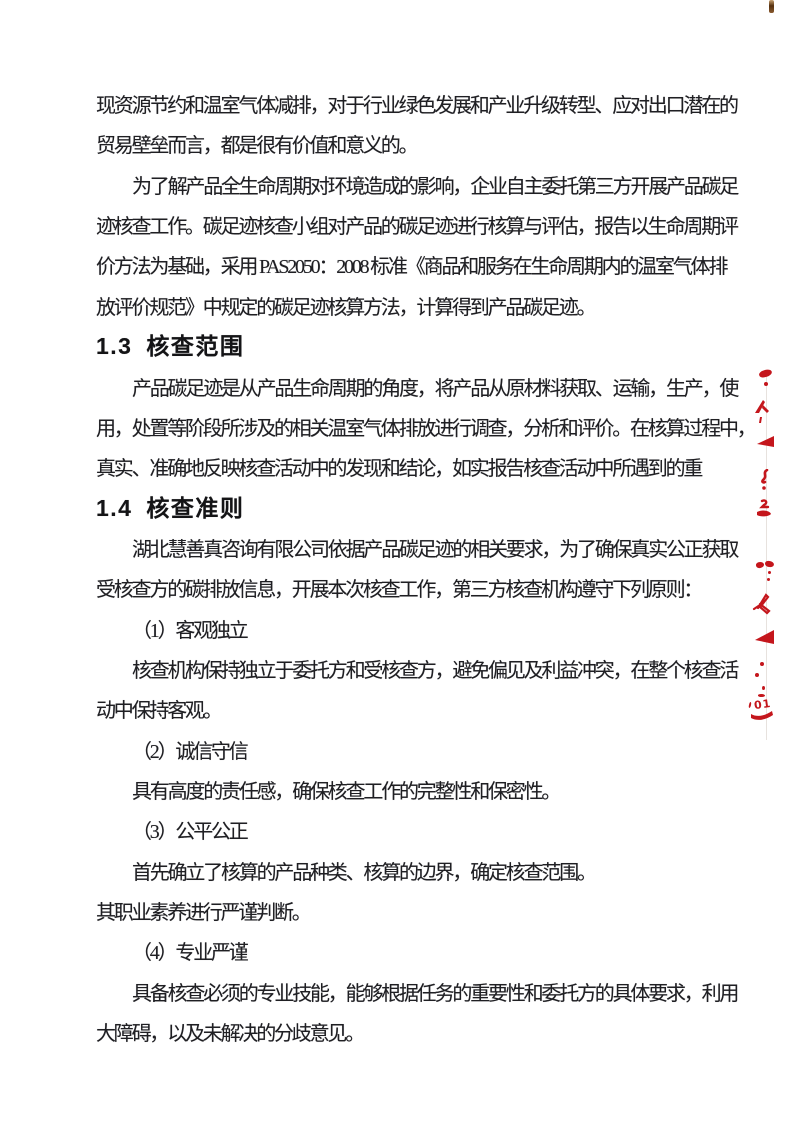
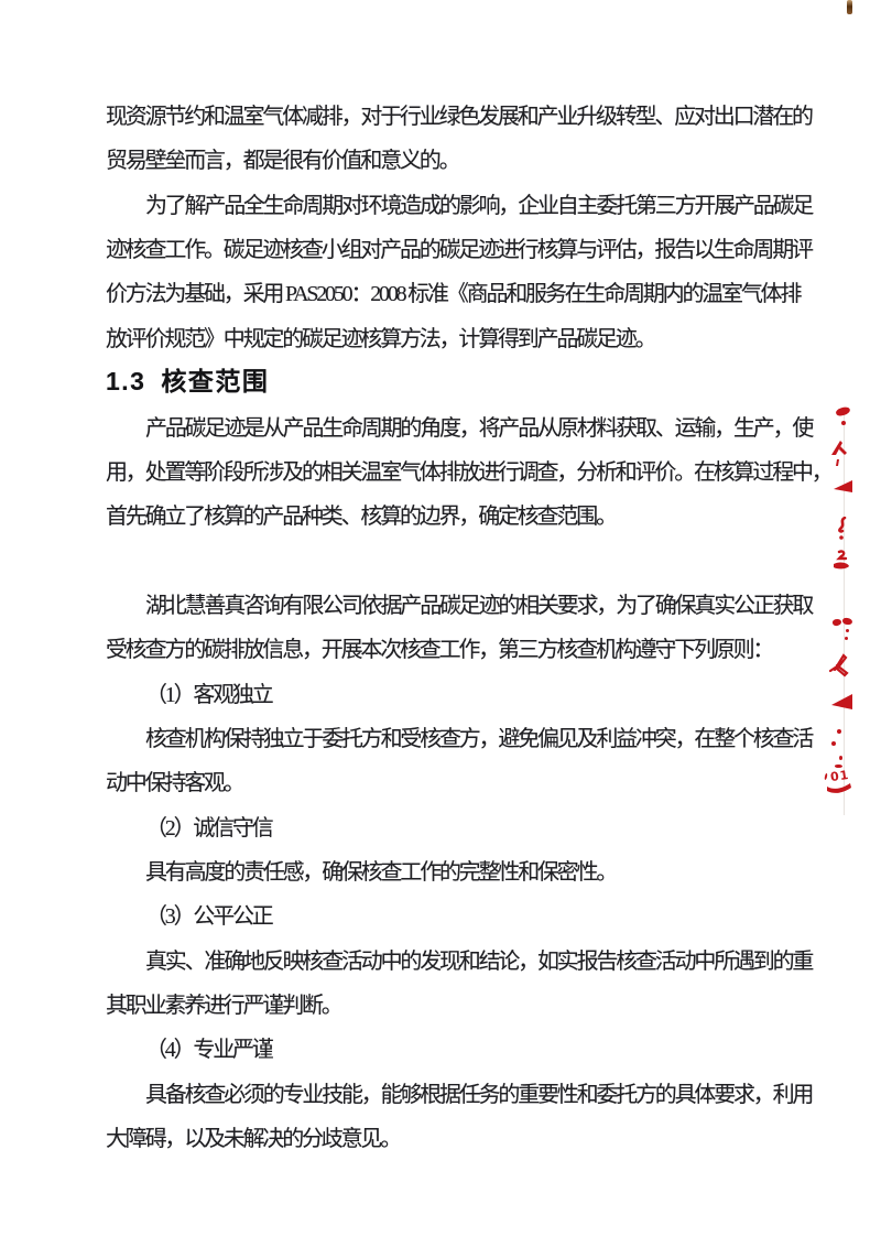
  现资源节约和温室气体减排，对于行业绿色发展和产业升级转型、应对出口潜在的
  贸易壁垒而言，都是很有价值和意义的。
  为了解产品全生命周期对环境造成的影响，企业自主委托第三方开展产品碳足
  迹核查工作。碳足迹核查小组对产品的碳足迹进行核算与评估，报告以生命周期评
  价方法为基础，采用 PAS2050：2008 标准《商品和服务在生命周期内的温室气体排
  放评价规范》中规定的碳足迹核算方法，计算得到产品碳足迹。
  1.3 核查范围
  产品碳足迹是从产品生命周期的角度，将产品从原材料获取、运输，生产，使
  用，处置等阶段所涉及的相关温室气体排放进行调查，分析和评价。在核算过程中，
- 真实、准确地反映核查活动中的发现和结论，如实报告核查活动中所遇到的重
+ 首先确立了核算的产品种类、核算的边界，确定核查范围。
- 1.4 核查准则
  湖北慧善真咨询有限公司依据产品碳足迹的相关要求，为了确保真实公正获取
  受核查方的碳排放信息，开展本次核查工作，第三方核查机构遵守下列原则：
  （1）客观独立
  核查机构保持独立于委托方和受核查方，避免偏见及利益冲突，在整个核查活
  动中保持客观。
  （2）诚信守信
  具有高度的责任感，确保核查工作的完整性和保密性。
  （3）公平公正
- 首先确立了核算的产品种类、核算的边界，确定核查范围。
+ 真实、准确地反映核查活动中的发现和结论，如实报告核查活动中所遇到的重
  其职业素养进行严谨判断。
  （4）专业严谨
  具备核查必须的专业技能，能够根据任务的重要性和委托方的具体要求，利用
  大障碍，以及未解决的分歧意见。
